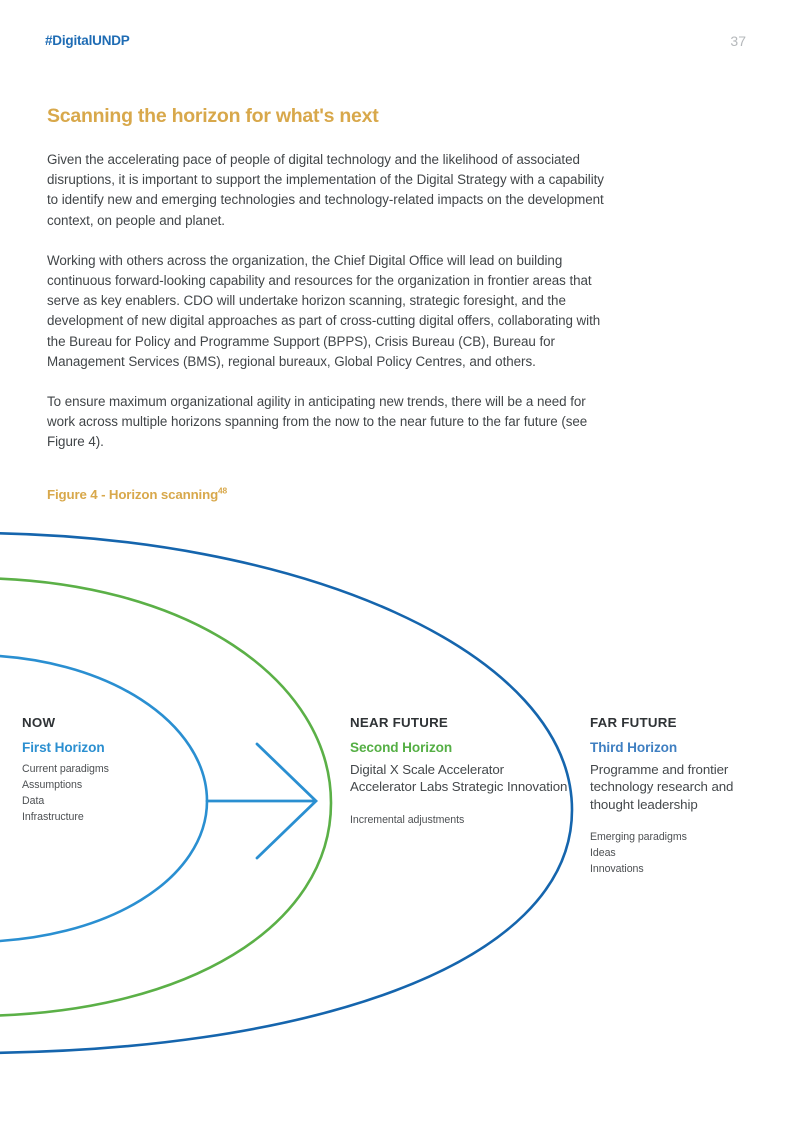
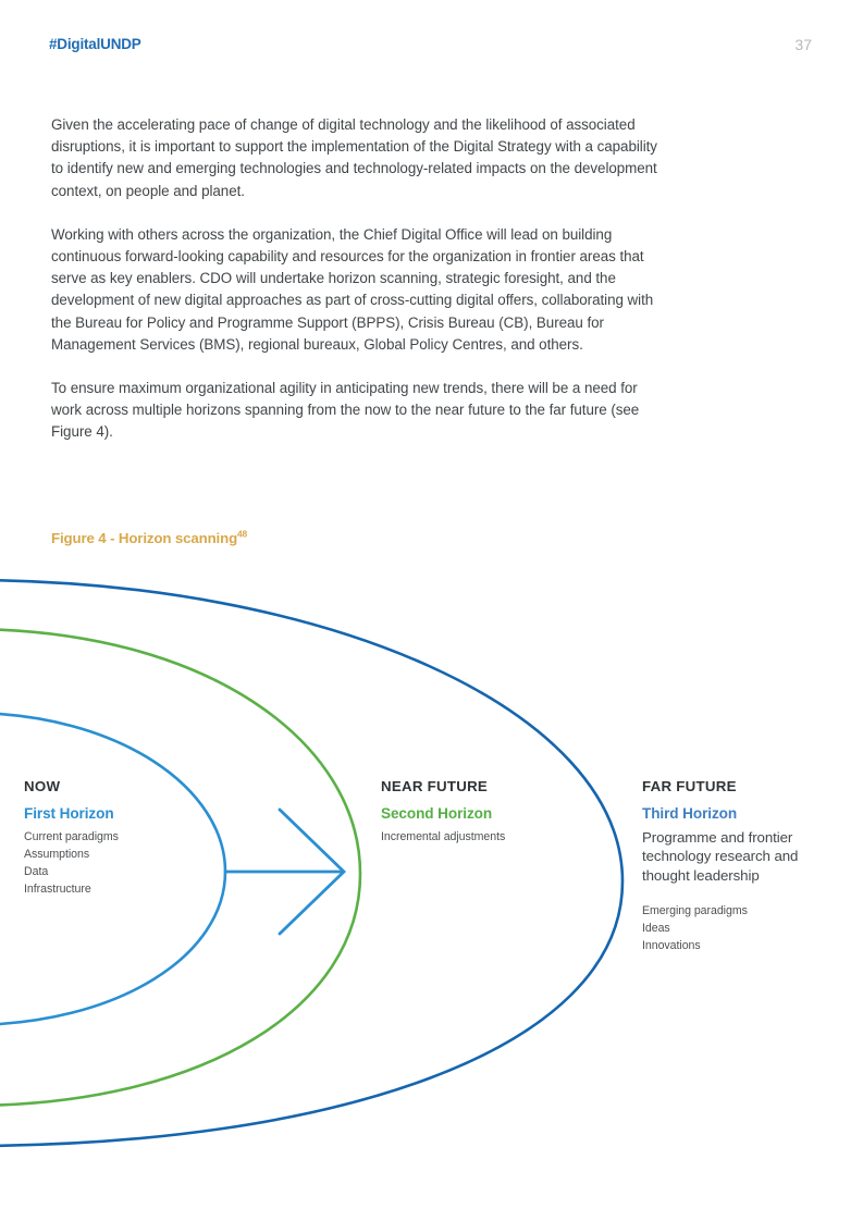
  #DigitalUNDP
  37
- Scanning the horizon for what's next
- Given the accelerating pace of people of digital technology and the likelihood of associated disruptions, it is important to support the implementation of the Digital Strategy with a capability to identify new and emerging technologies and technology-related impacts on the development context, on people and planet.
+ Given the accelerating pace of change of digital technology and the likelihood of associated disruptions, it is important to support the implementation of the Digital Strategy with a capability to identify new and emerging technologies and technology-related impacts on the development context, on people and planet.
  Working with others across the organization, the Chief Digital Office will lead on building continuous forward-looking capability and resources for the organization in frontier areas that serve as key enablers. CDO will undertake horizon scanning, strategic foresight, and the development of new digital approaches as part of cross-cutting digital offers, collaborating with the Bureau for Policy and Programme Support (BPPS), Crisis Bureau (CB), Bureau for Management Services (BMS), regional bureaux, Global Policy Centres, and others.
  To ensure maximum organizational agility in anticipating new trends, there will be a need for work across multiple horizons spanning from the now to the near future to the far future (see Figure 4).
  Figure 4 - Horizon scanning48
  NOW
  First Horizon
  Current paradigms
  Assumptions
  Data
  Infrastructure
  NEAR FUTURE
  Second Horizon
- Digital X Scale Accelerator Accelerator Labs Strategic Innovation
  Incremental adjustments
  FAR FUTURE
  Third Horizon
  Programme and frontier technology research and thought leadership
  Emerging paradigms
  Ideas
  Innovations
